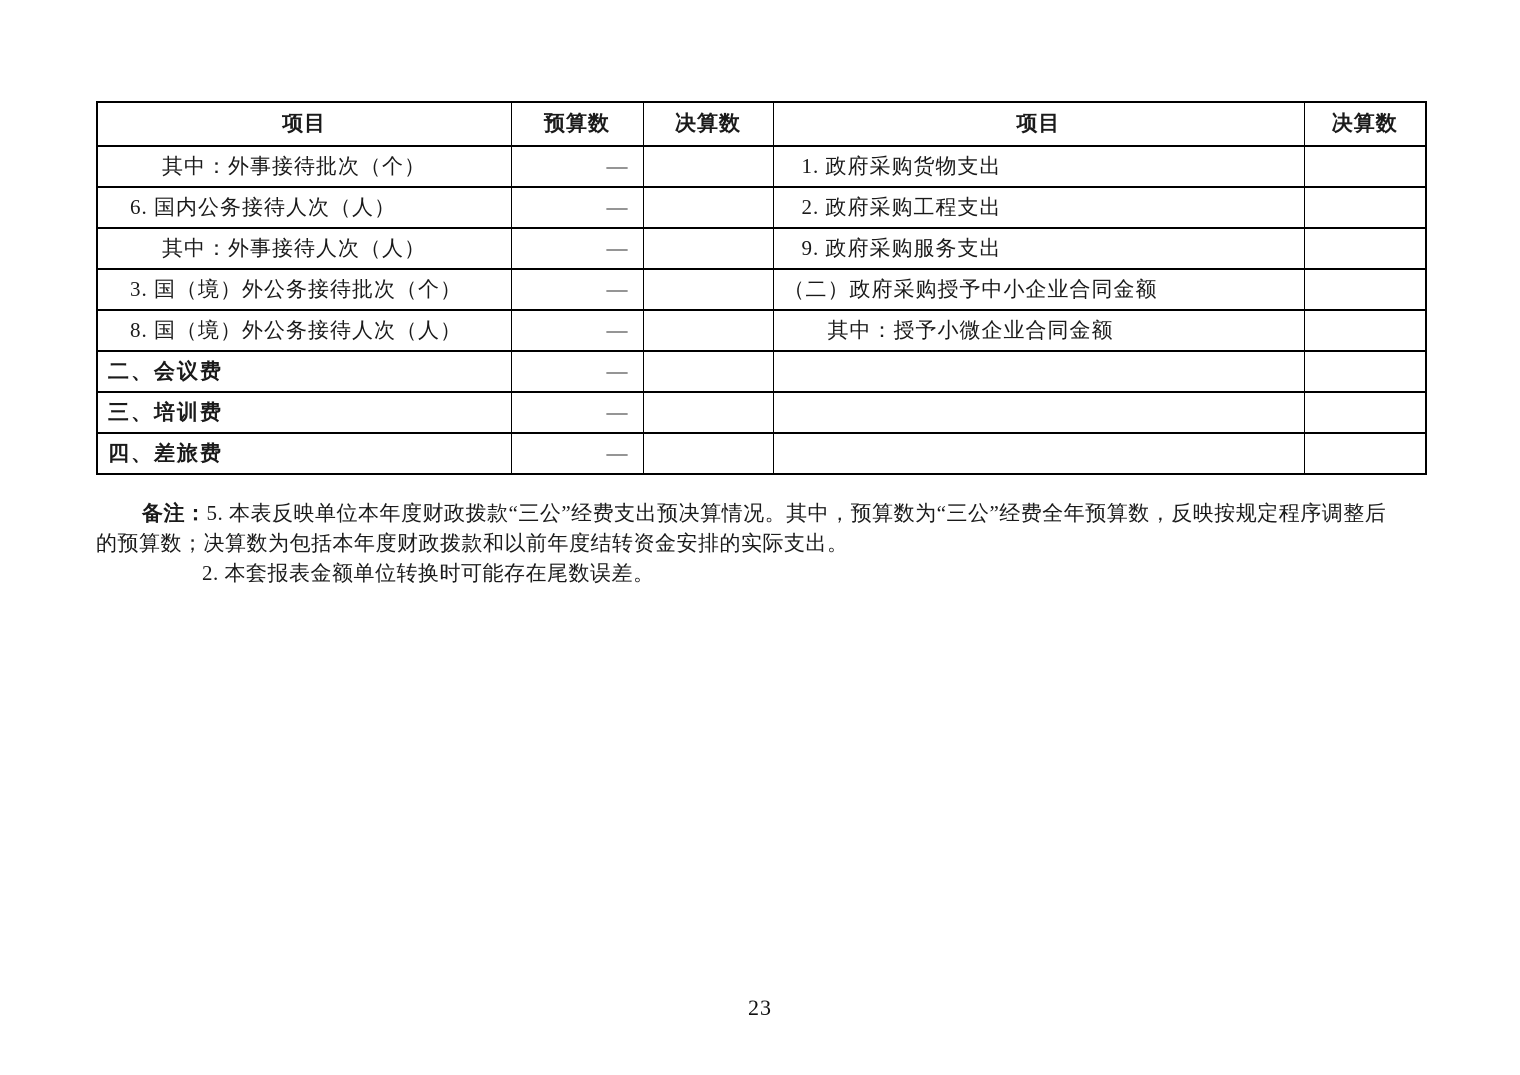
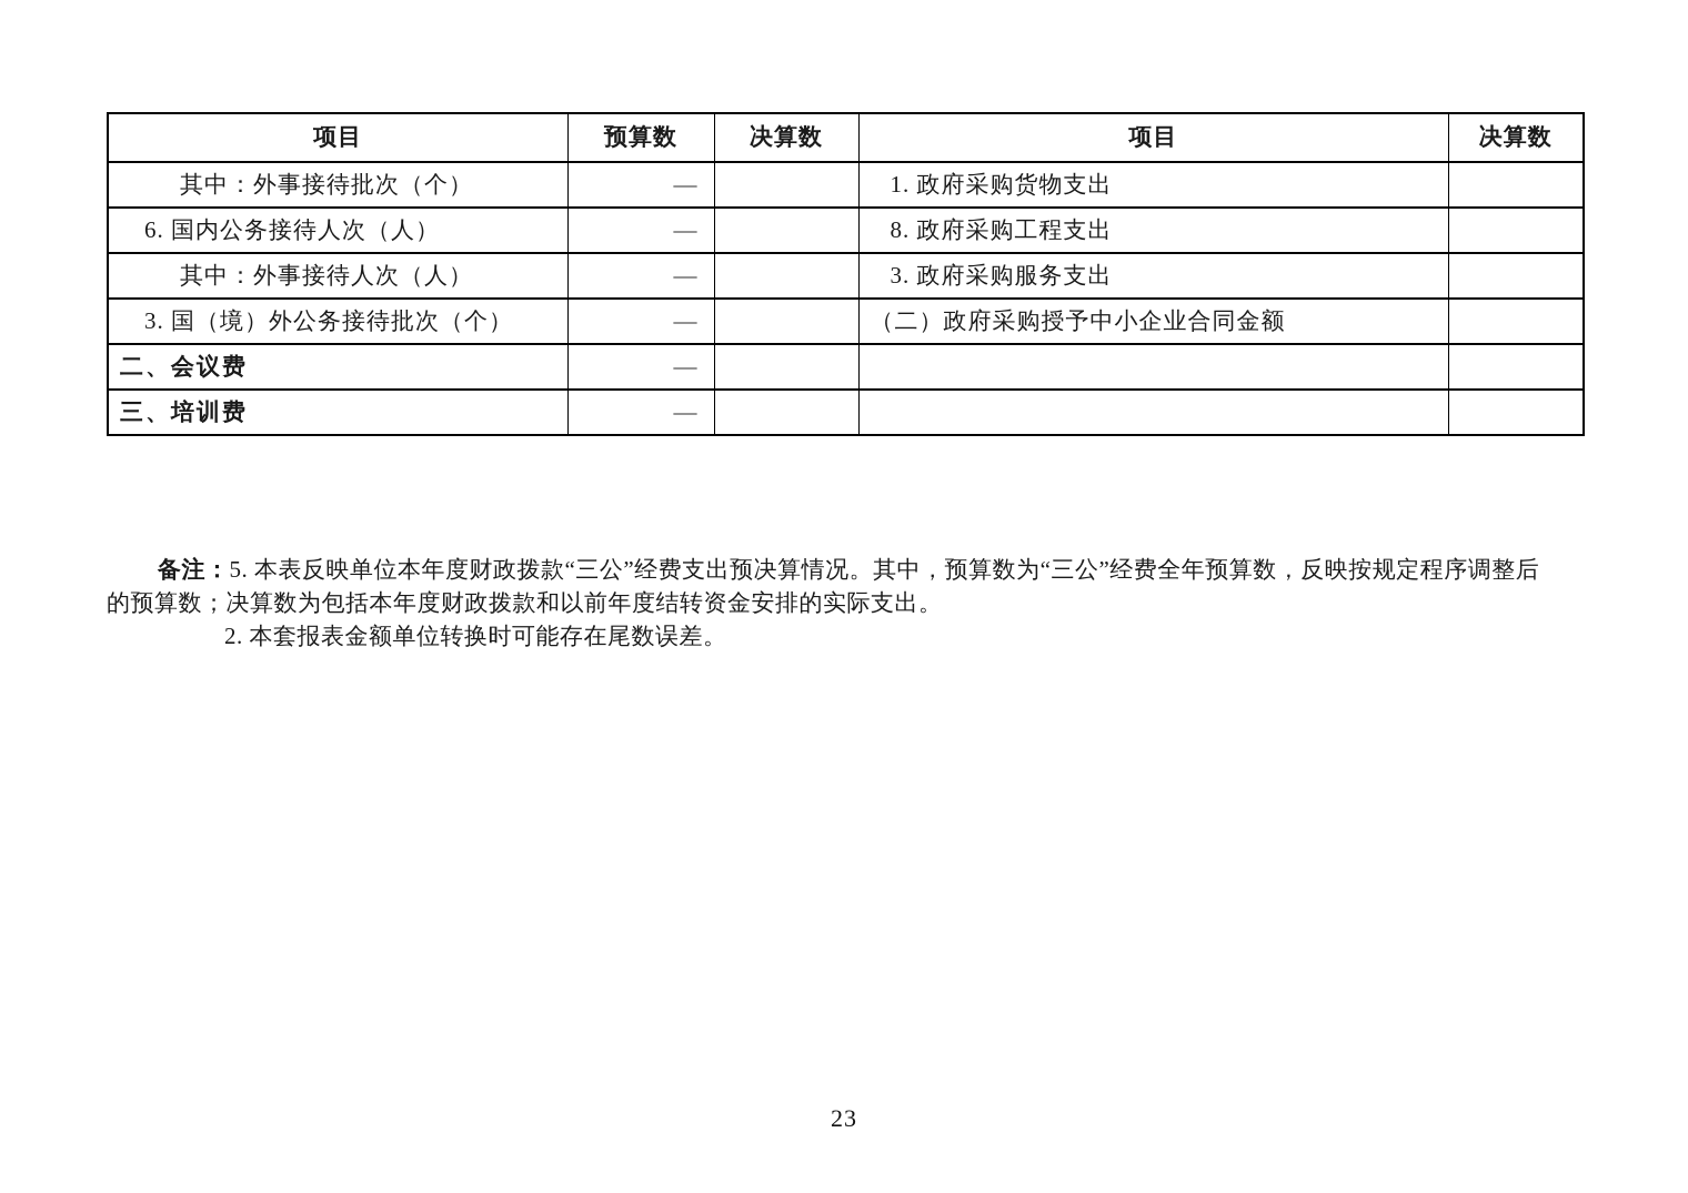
  项目	预算数	决算数	项目	决算数
  其中：外事接待批次（个）	—		1. 政府采购货物支出
- 6. 国内公务接待人次（人）	—		2. 政府采购工程支出
+ 6. 国内公务接待人次（人）	—		8. 政府采购工程支出
- 其中：外事接待人次（人）	—		9. 政府采购服务支出
+ 其中：外事接待人次（人）	—		3. 政府采购服务支出
  3. 国（境）外公务接待批次（个）	—		（二）政府采购授予中小企业合同金额
- 8. 国（境）外公务接待人次（人）	—		其中：授予小微企业合同金额
  二、会议费	—
  三、培训费	—
- 四、差旅费	—
  备注：5. 本表反映单位本年度财政拨款“三公”经费支出预决算情况。其中，预算数为“三公”经费全年预算数，反映按规定程序调整后
  的预算数；决算数为包括本年度财政拨款和以前年度结转资金安排的实际支出。
  2. 本套报表金额单位转换时可能存在尾数误差。
  23
